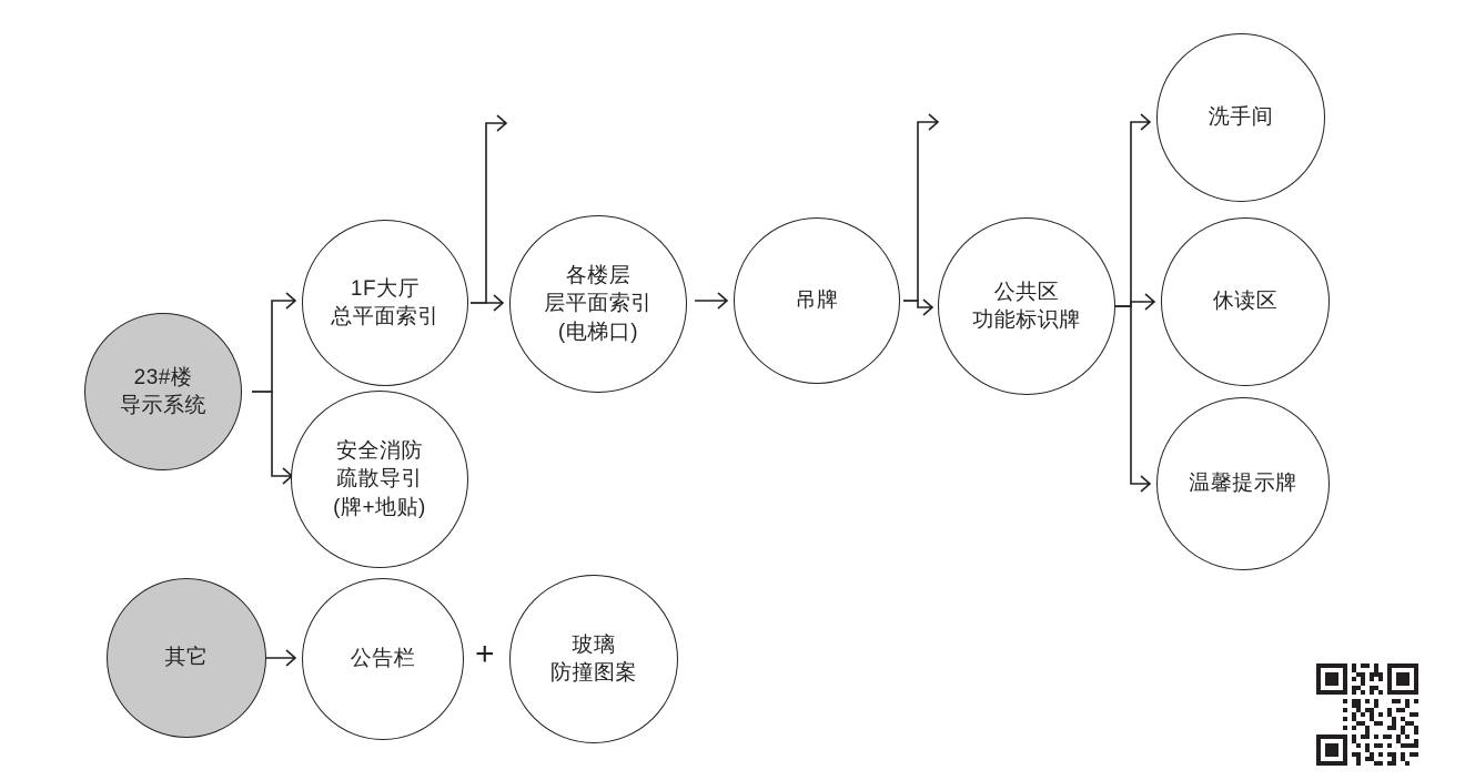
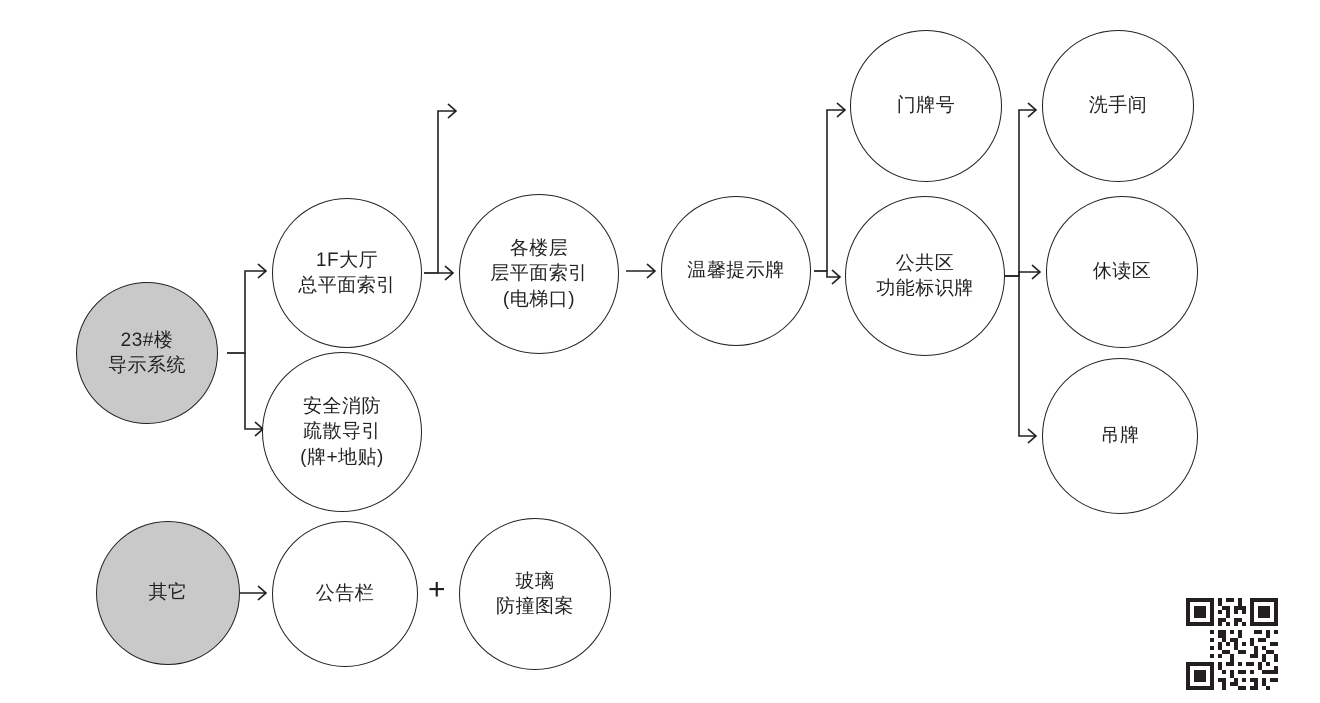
  23#楼
  导示系统
  1F大厅
  总平面索引
  安全消防
  疏散导引
  (牌+地贴)
  各楼层
  层平面索引
  (电梯口)
- 吊牌
+ 温馨提示牌
+ 门牌号
  公共区
  功能标识牌
  洗手间
  休读区
- 温馨提示牌
+ 吊牌
  其它
  公告栏
  玻璃
  防撞图案
  +
